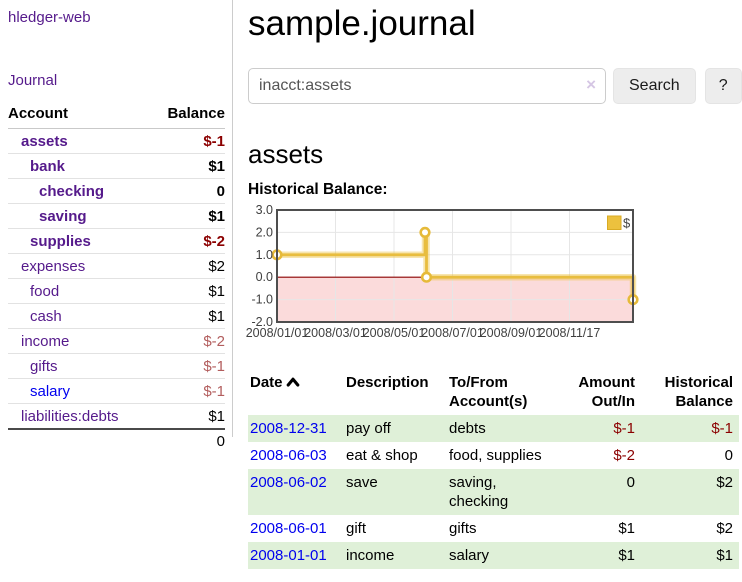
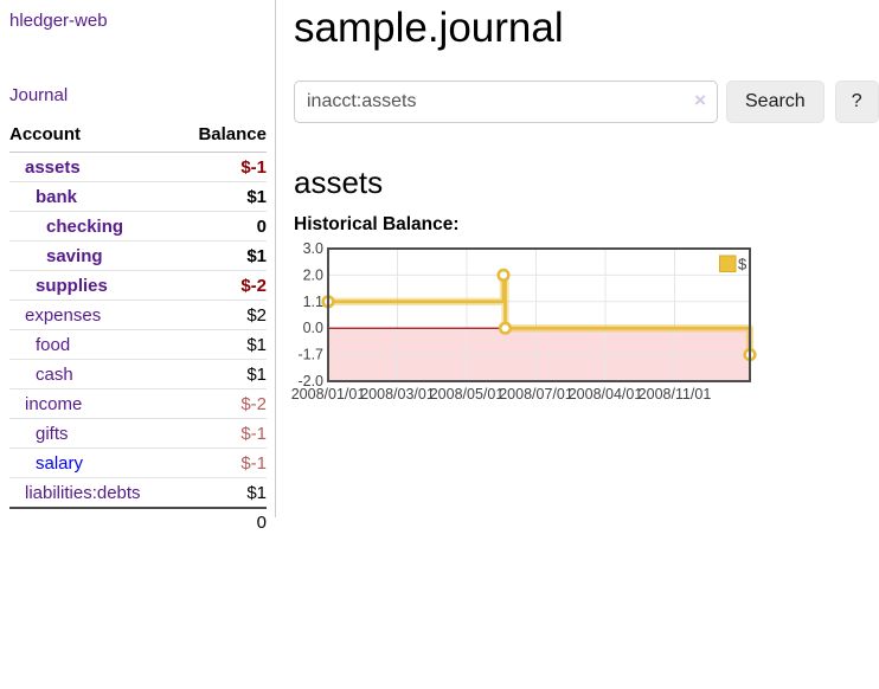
  hledger-web
  Journal
  Account	Balance
  assets	$-1
  bank	$1
  checking	0
  saving	$1
  supplies	$-2
  expenses	$2
  food	$1
  cash	$1
  income	$-2
  gifts	$-1
  salary	$-1
  liabilities:debts	$1
  	0
  sample.journal
  inacct:assets
  ×
  Search
  ?
  assets
  Historical Balance:
  $
  3.0
  2.0
- 1.0
+ 1.1
  0.0
- -1.0
+ -1.7
  -2.0
  2008/01/01
  2008/03/01
  2008/05/01
  2008/07/01
- 2008/09/01
+ 2008/04/01
- 2008/11/17
+ 2008/11/01
- Date	Description	To/From Account(s)	Amount Out/In	Historical Balance
- 2008-12-31	pay off	debts	$-1	$-1
- 2008-06-03	eat & shop	food, supplies	$-2	0
- 2008-06-02	save	saving, checking	0	$2
- 2008-06-01	gift	gifts	$1	$2
- 2008-01-01	income	salary	$1	$1
